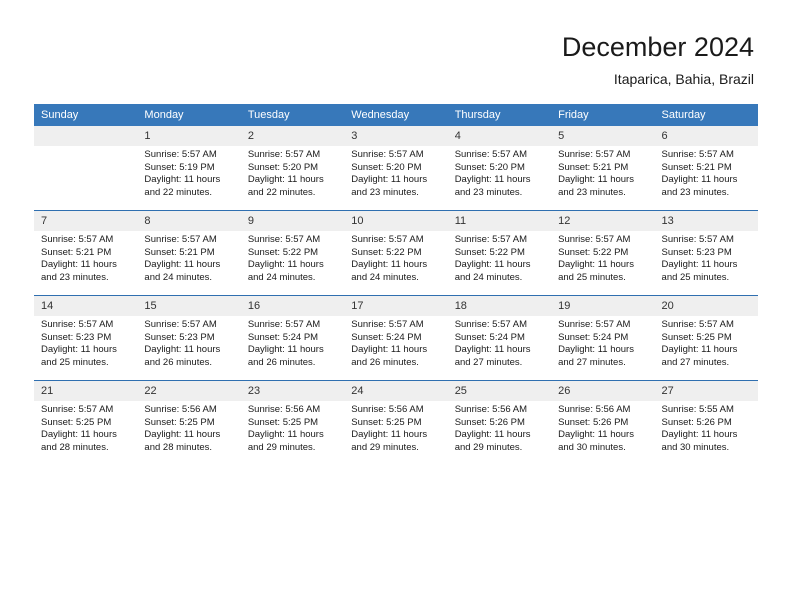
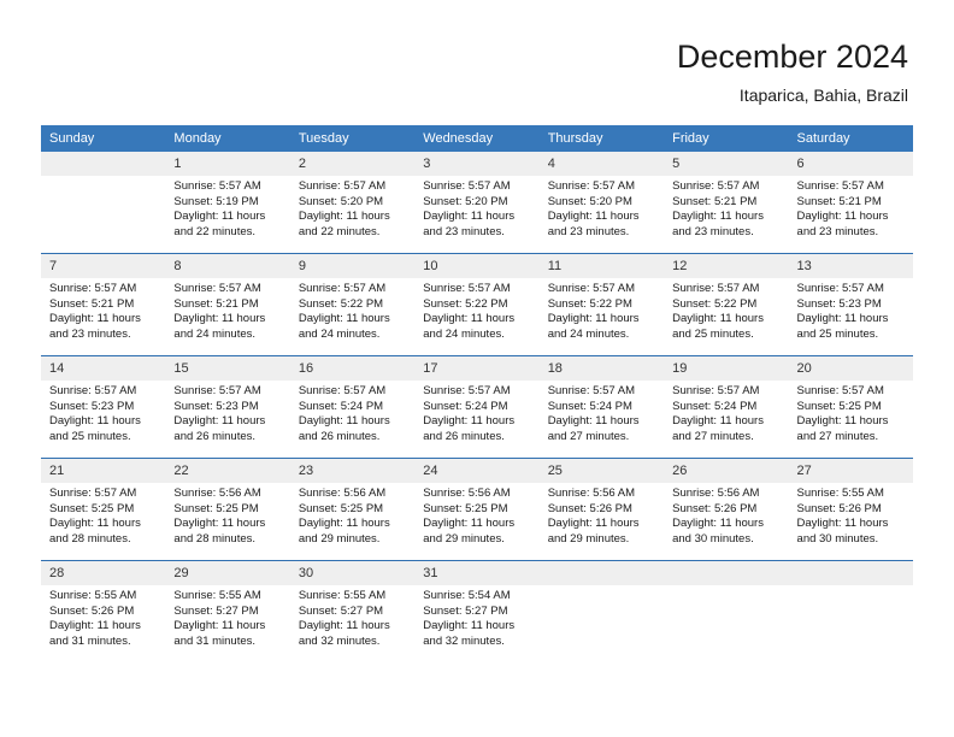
  December 2024
  Itaparica, Bahia, Brazil
  Sunday	Monday	Tuesday	Wednesday	Thursday	Friday	Saturday
  	1Sunrise: 5:57 AMSunset: 5:19 PMDaylight: 11 hoursand 22 minutes.	2Sunrise: 5:57 AMSunset: 5:20 PMDaylight: 11 hoursand 22 minutes.	3Sunrise: 5:57 AMSunset: 5:20 PMDaylight: 11 hoursand 23 minutes.	4Sunrise: 5:57 AMSunset: 5:20 PMDaylight: 11 hoursand 23 minutes.	5Sunrise: 5:57 AMSunset: 5:21 PMDaylight: 11 hoursand 23 minutes.	6Sunrise: 5:57 AMSunset: 5:21 PMDaylight: 11 hoursand 23 minutes.
  7Sunrise: 5:57 AMSunset: 5:21 PMDaylight: 11 hoursand 23 minutes.	8Sunrise: 5:57 AMSunset: 5:21 PMDaylight: 11 hoursand 24 minutes.	9Sunrise: 5:57 AMSunset: 5:22 PMDaylight: 11 hoursand 24 minutes.	10Sunrise: 5:57 AMSunset: 5:22 PMDaylight: 11 hoursand 24 minutes.	11Sunrise: 5:57 AMSunset: 5:22 PMDaylight: 11 hoursand 24 minutes.	12Sunrise: 5:57 AMSunset: 5:22 PMDaylight: 11 hoursand 25 minutes.	13Sunrise: 5:57 AMSunset: 5:23 PMDaylight: 11 hoursand 25 minutes.
  14Sunrise: 5:57 AMSunset: 5:23 PMDaylight: 11 hoursand 25 minutes.	15Sunrise: 5:57 AMSunset: 5:23 PMDaylight: 11 hoursand 26 minutes.	16Sunrise: 5:57 AMSunset: 5:24 PMDaylight: 11 hoursand 26 minutes.	17Sunrise: 5:57 AMSunset: 5:24 PMDaylight: 11 hoursand 26 minutes.	18Sunrise: 5:57 AMSunset: 5:24 PMDaylight: 11 hoursand 27 minutes.	19Sunrise: 5:57 AMSunset: 5:24 PMDaylight: 11 hoursand 27 minutes.	20Sunrise: 5:57 AMSunset: 5:25 PMDaylight: 11 hoursand 27 minutes.
  21Sunrise: 5:57 AMSunset: 5:25 PMDaylight: 11 hoursand 28 minutes.	22Sunrise: 5:56 AMSunset: 5:25 PMDaylight: 11 hoursand 28 minutes.	23Sunrise: 5:56 AMSunset: 5:25 PMDaylight: 11 hoursand 29 minutes.	24Sunrise: 5:56 AMSunset: 5:25 PMDaylight: 11 hoursand 29 minutes.	25Sunrise: 5:56 AMSunset: 5:26 PMDaylight: 11 hoursand 29 minutes.	26Sunrise: 5:56 AMSunset: 5:26 PMDaylight: 11 hoursand 30 minutes.	27Sunrise: 5:55 AMSunset: 5:26 PMDaylight: 11 hoursand 30 minutes.
+ 28Sunrise: 5:55 AMSunset: 5:26 PMDaylight: 11 hoursand 31 minutes.	29Sunrise: 5:55 AMSunset: 5:27 PMDaylight: 11 hoursand 31 minutes.	30Sunrise: 5:55 AMSunset: 5:27 PMDaylight: 11 hoursand 32 minutes.	31Sunrise: 5:54 AMSunset: 5:27 PMDaylight: 11 hoursand 32 minutes.
